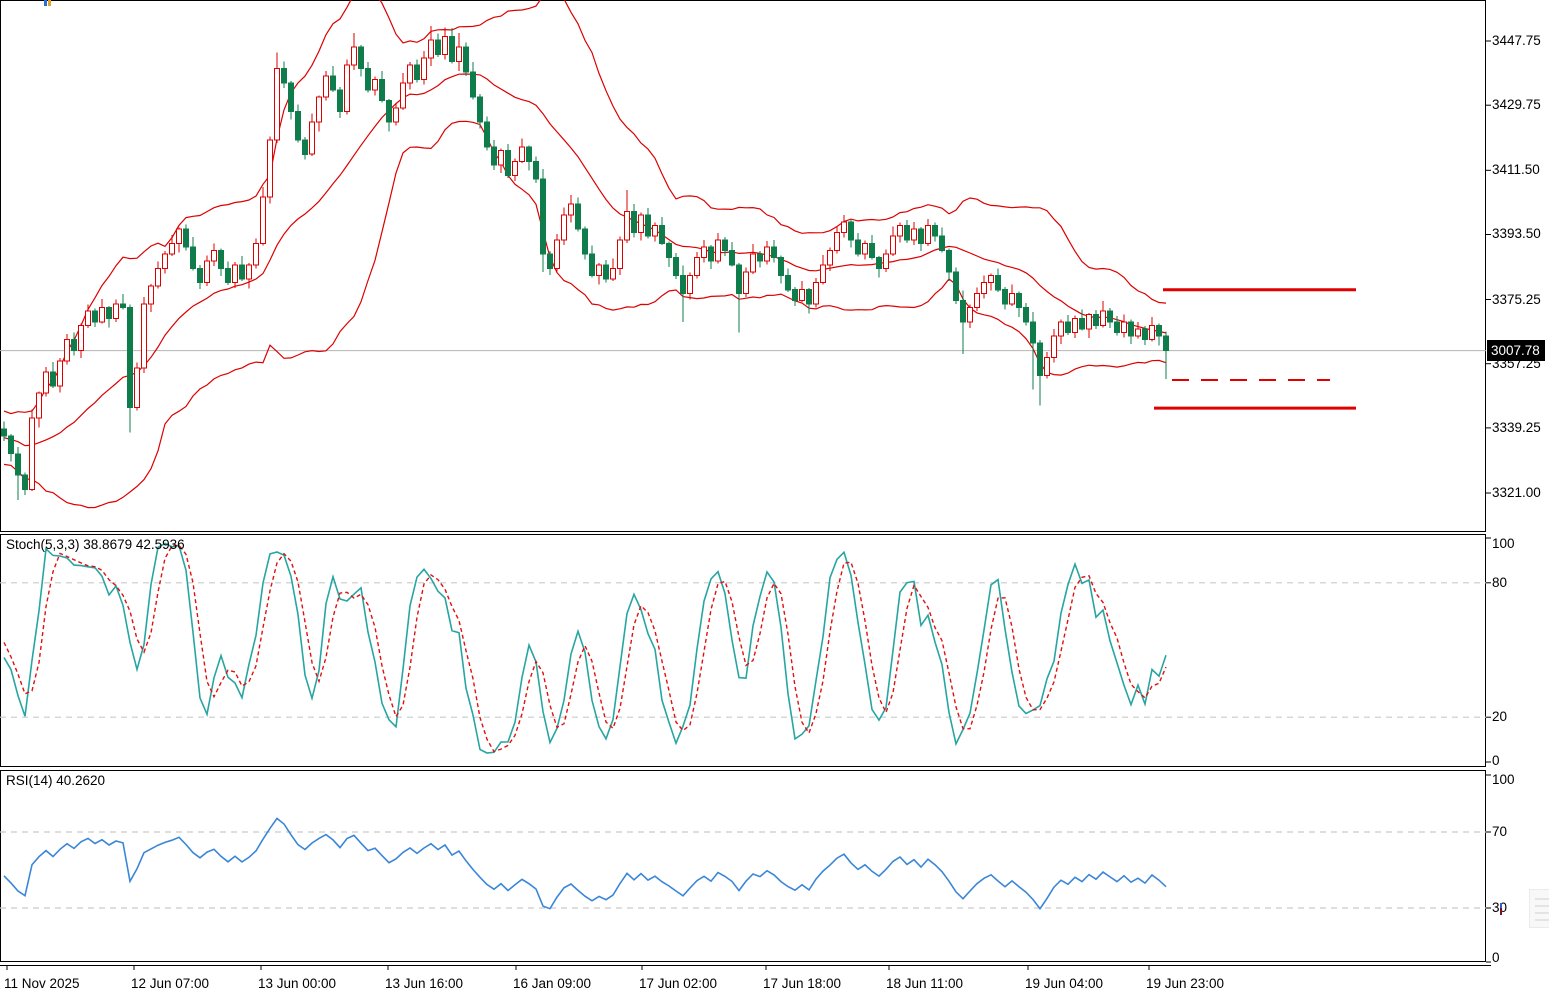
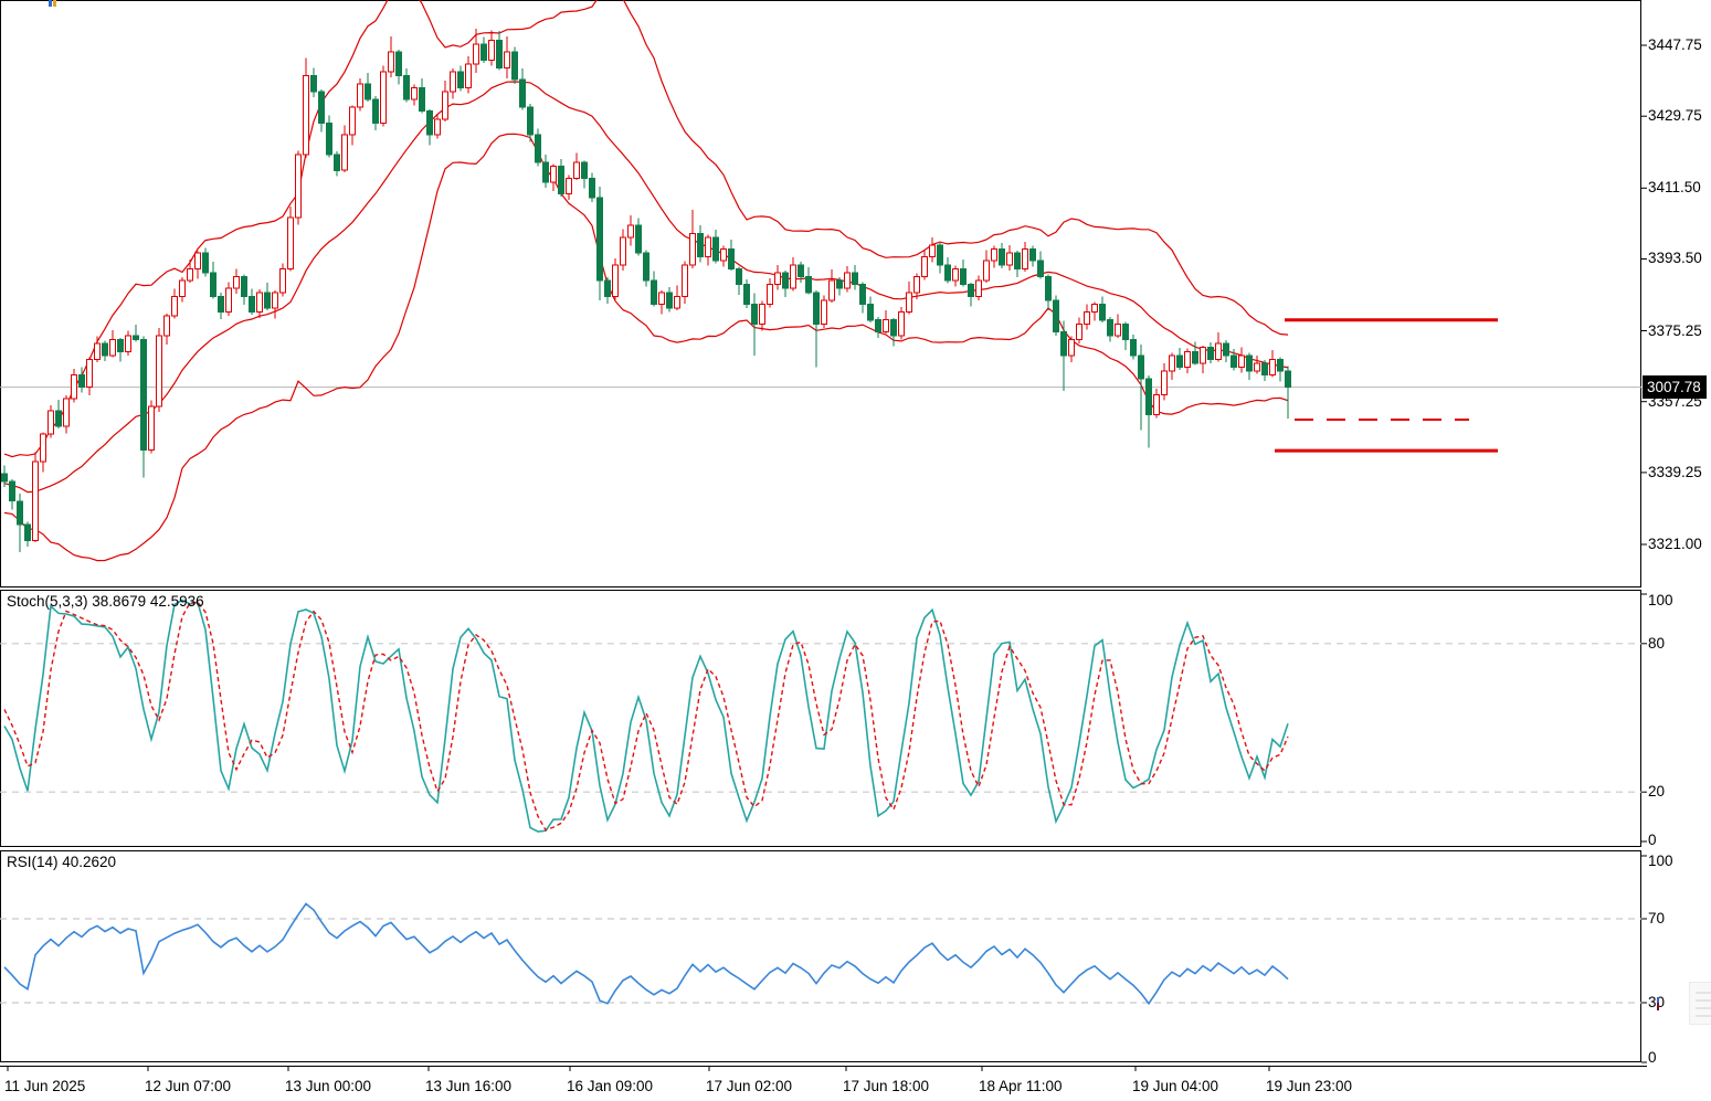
  Stoch(5,3,3) 38.8679 42.5936
  RSI(14) 40.2620
  3007.78
  3447.75
  3429.75
  3411.50
  3393.50
  3375.25
  3357.25
  3339.25
  3321.00
  100
  80
  20
  0
  100
  70
  30
  0
- 11 Nov 2025
+ 11 Jun 2025
  12 Jun 07:00
  13 Jun 00:00
  13 Jun 16:00
  16 Jan 09:00
  17 Jun 02:00
  17 Jun 18:00
- 18 Jun 11:00
+ 18 Apr 11:00
  19 Jun 04:00
  19 Jun 23:00
